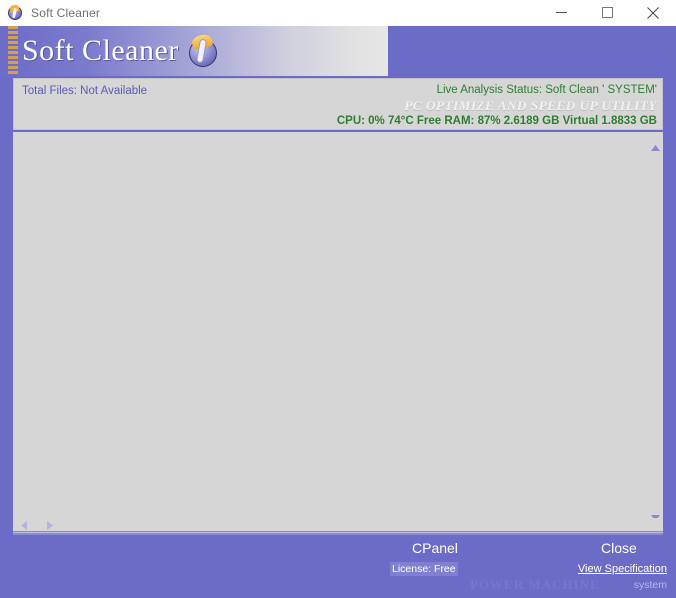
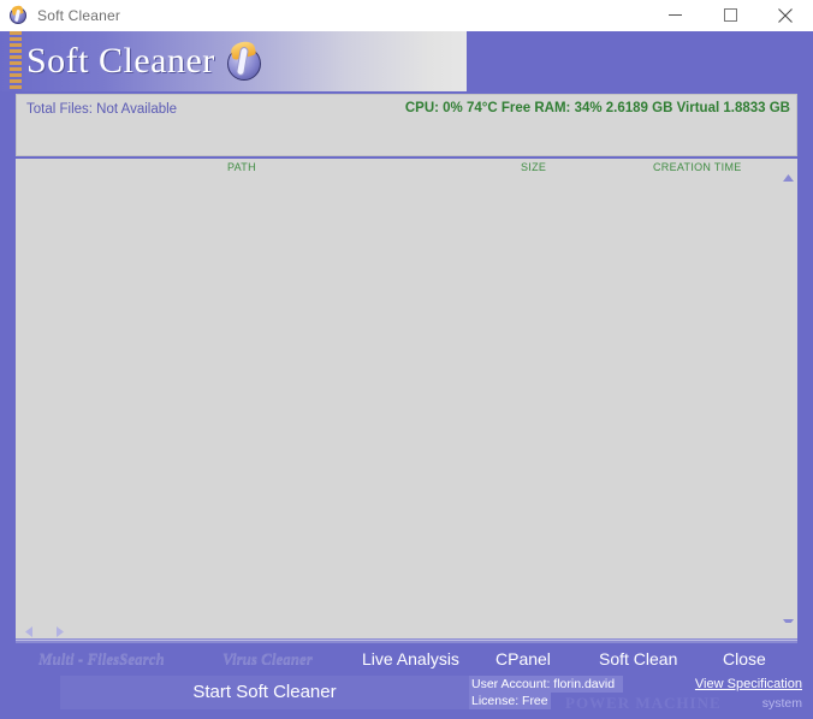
  Soft Cleaner
  Soft Cleaner
  Total Files: Not Available
- Live Analysis Status: Soft Clean ' SYSTEM'
- PC OPTIMIZE AND SPEED UP UTILITY
- CPU: 0% 74°C Free RAM: 87% 2.6189 GB Virtual 1.8833 GB
+ CPU: 0% 74°C Free RAM: 34% 2.6189 GB Virtual 1.8833 GB
+ PATH
+ SIZE
+ CREATION TIME
+ Multi - FilesSearch
+ Virus Cleaner
+ Live Analysis
  CPanel
+ Soft Clean
  Close
+ Start Soft Cleaner
+ User Account: florin.david
  License: Free
  View Specification
  system
